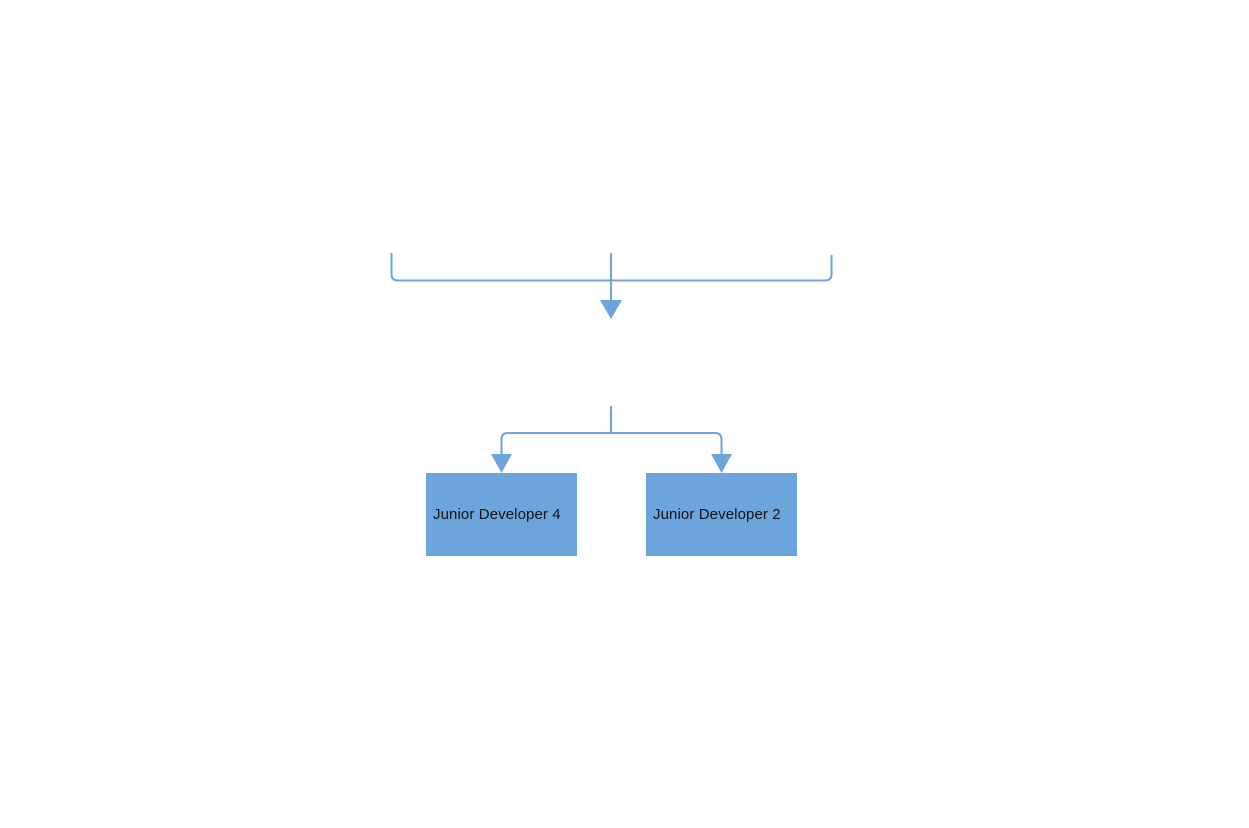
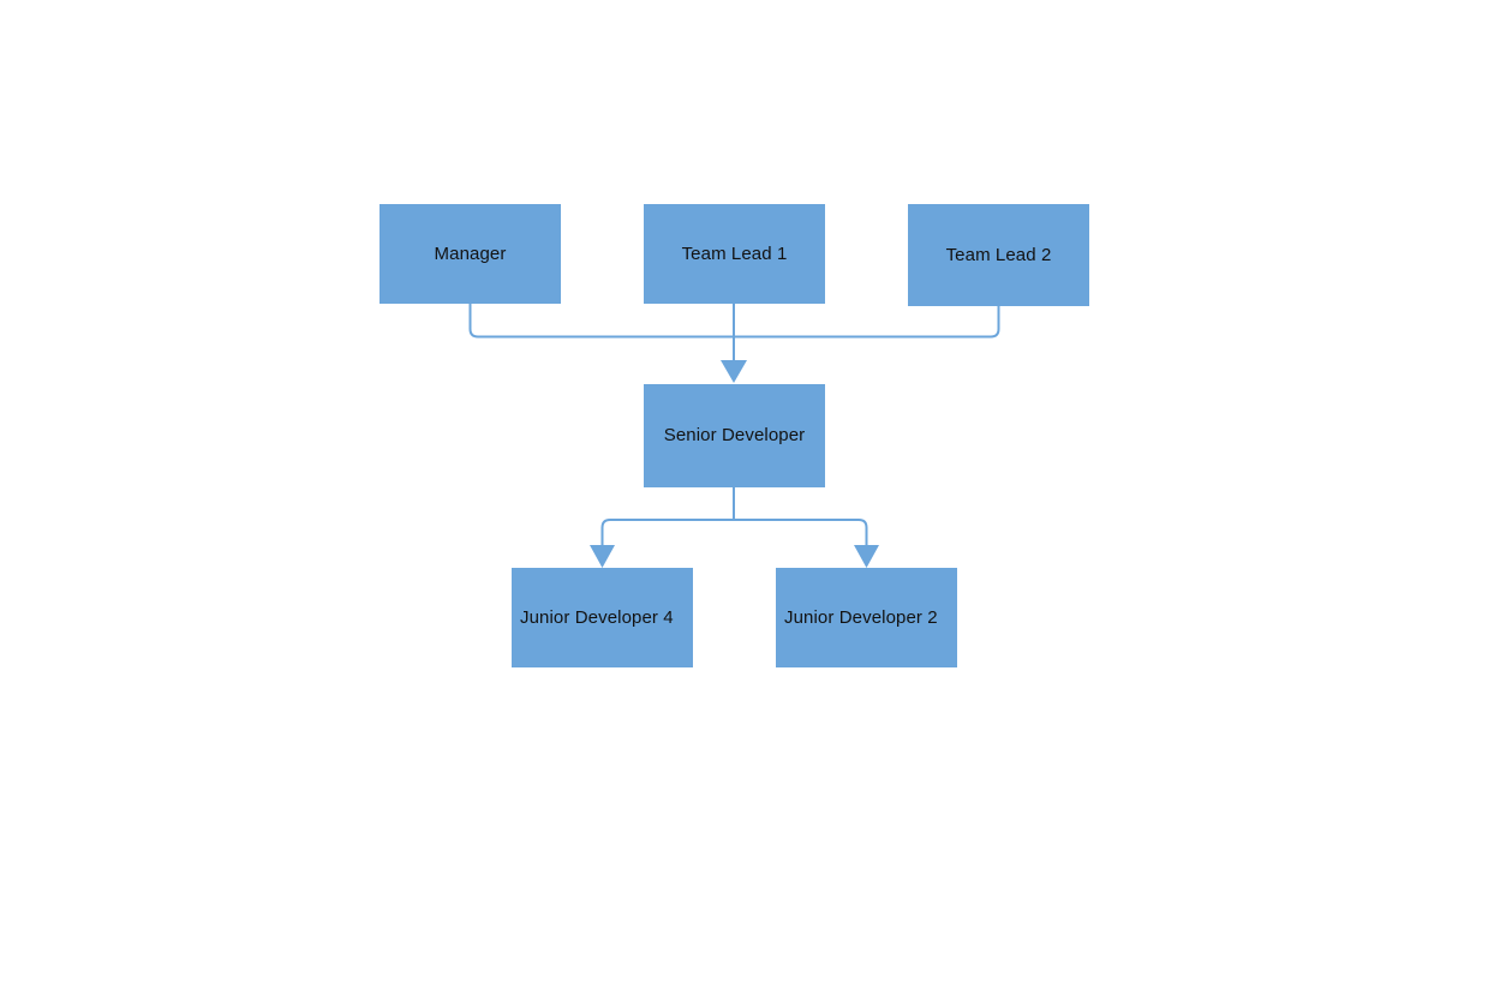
+ Manager
+ Team Lead 1
+ Team Lead 2
+ Senior Developer
  Junior Developer 4
  Junior Developer 2
